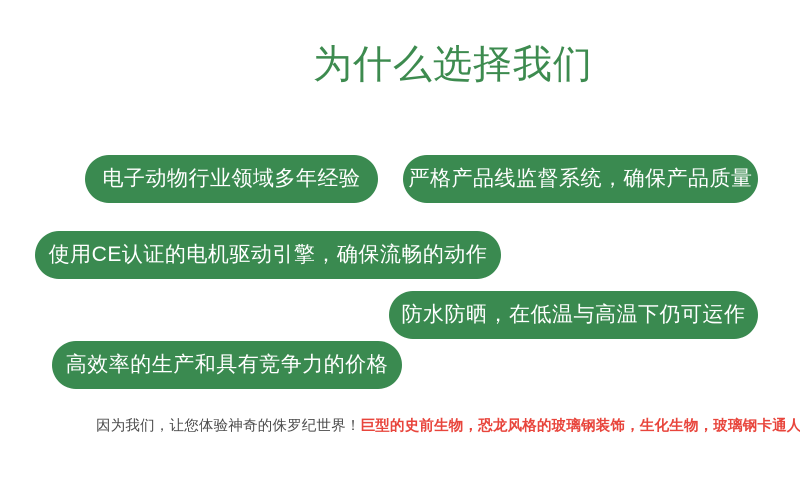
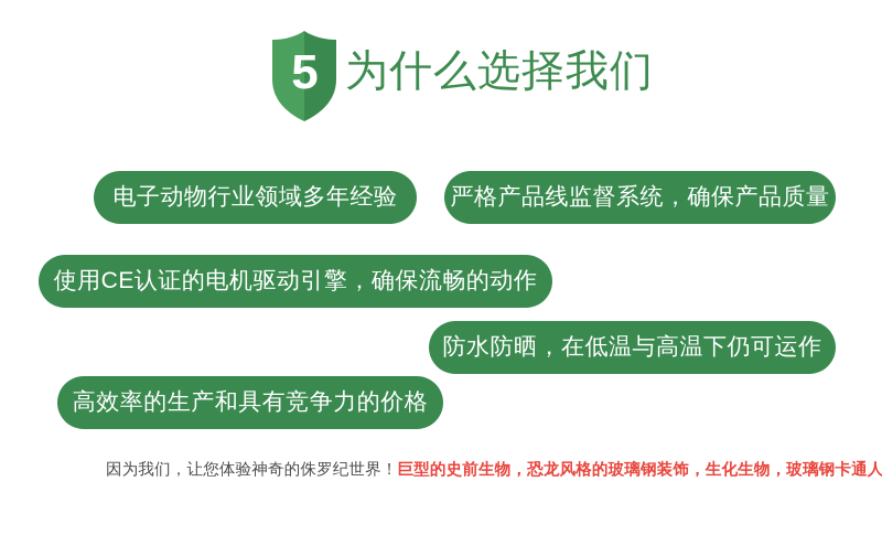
+ 5
  为什么选择我们
  电子动物行业领域多年经验
  严格产品线监督系统，确保产品质量
  使用CE认证的电机驱动引擎，确保流畅的动作
  防水防晒，在低温与高温下仍可运作
  高效率的生产和具有竞争力的价格
  因为我们，让您体验神奇的侏罗纪世界！巨型的史前生物，恐龙风格的玻璃钢装饰，生化生物，玻璃钢卡通人
